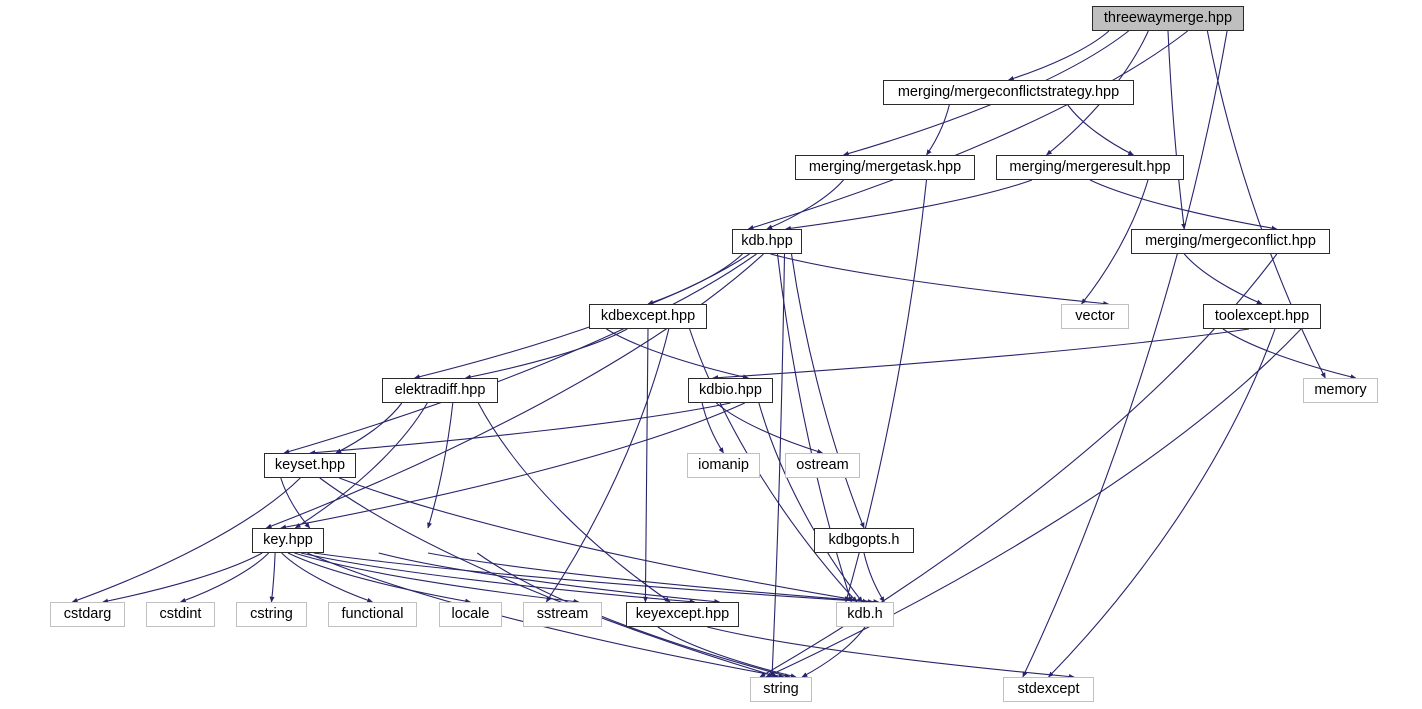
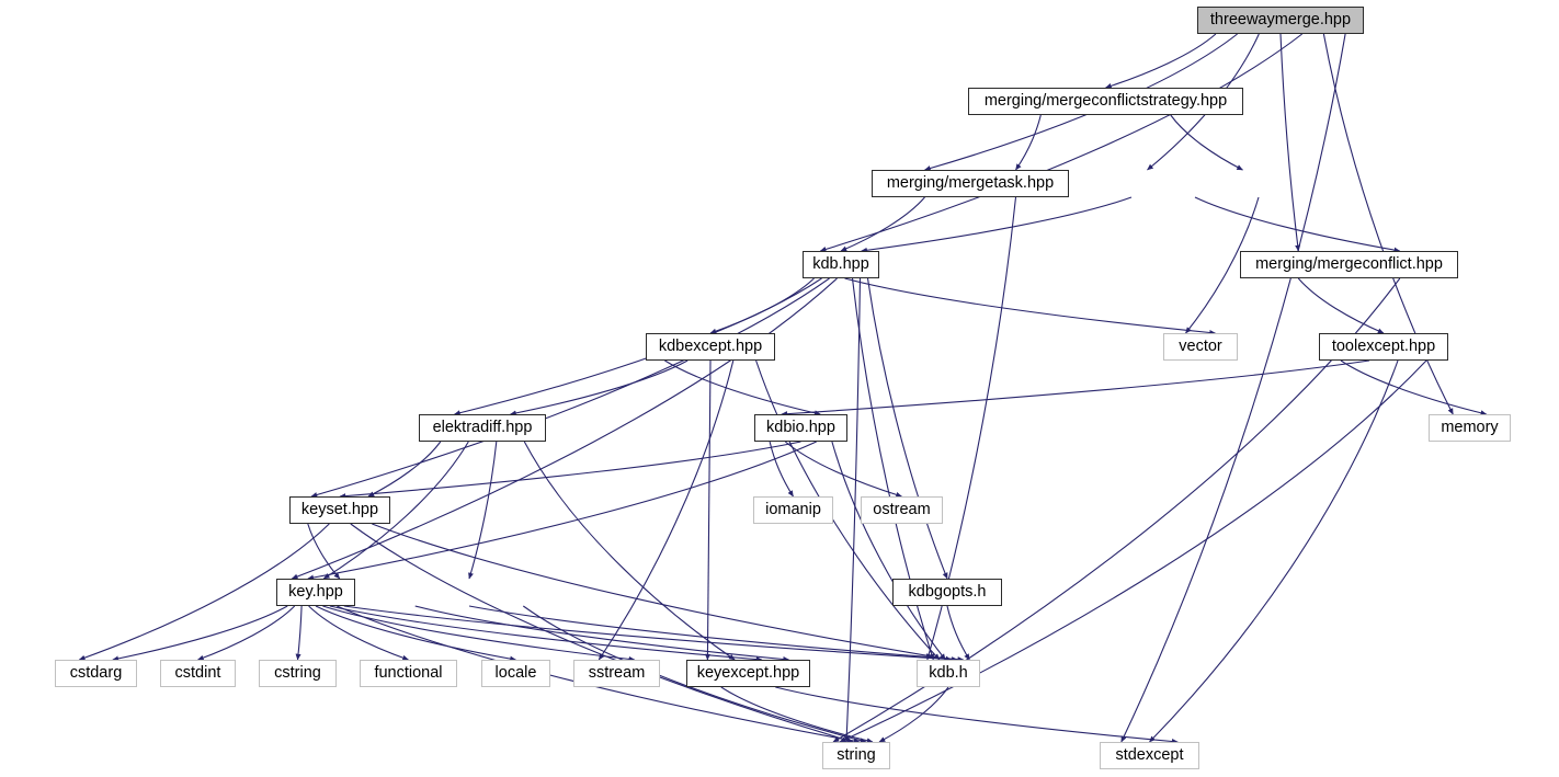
  threewaymerge.hpp
  merging/mergeconflictstrategy.hpp
  merging/mergetask.hpp
- merging/mergeresult.hpp
  kdb.hpp
  merging/mergeconflict.hpp
  kdbexcept.hpp
  vector
  toolexcept.hpp
  elektradiff.hpp
  kdbio.hpp
  memory
  keyset.hpp
  iomanip
  ostream
  key.hpp
  kdbgopts.h
  cstdarg
  cstdint
  cstring
  functional
  locale
  sstream
  keyexcept.hpp
  kdb.h
  string
  stdexcept
